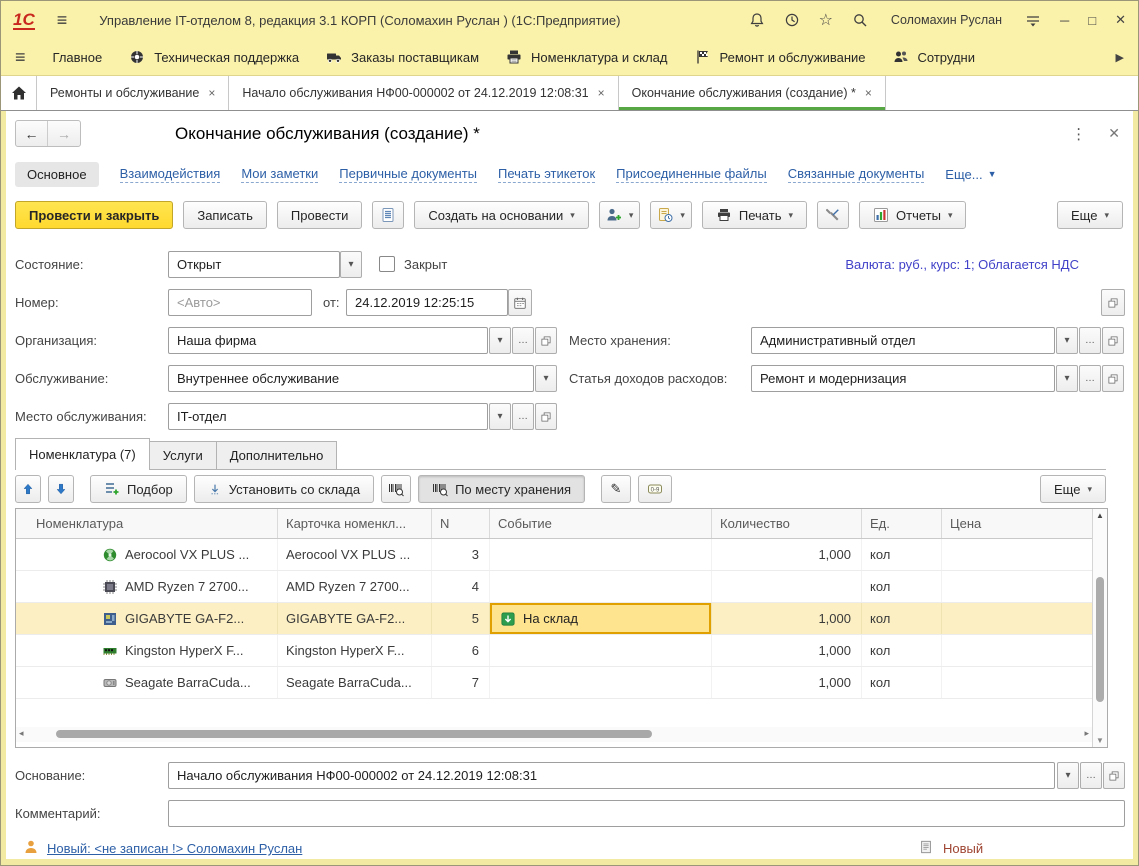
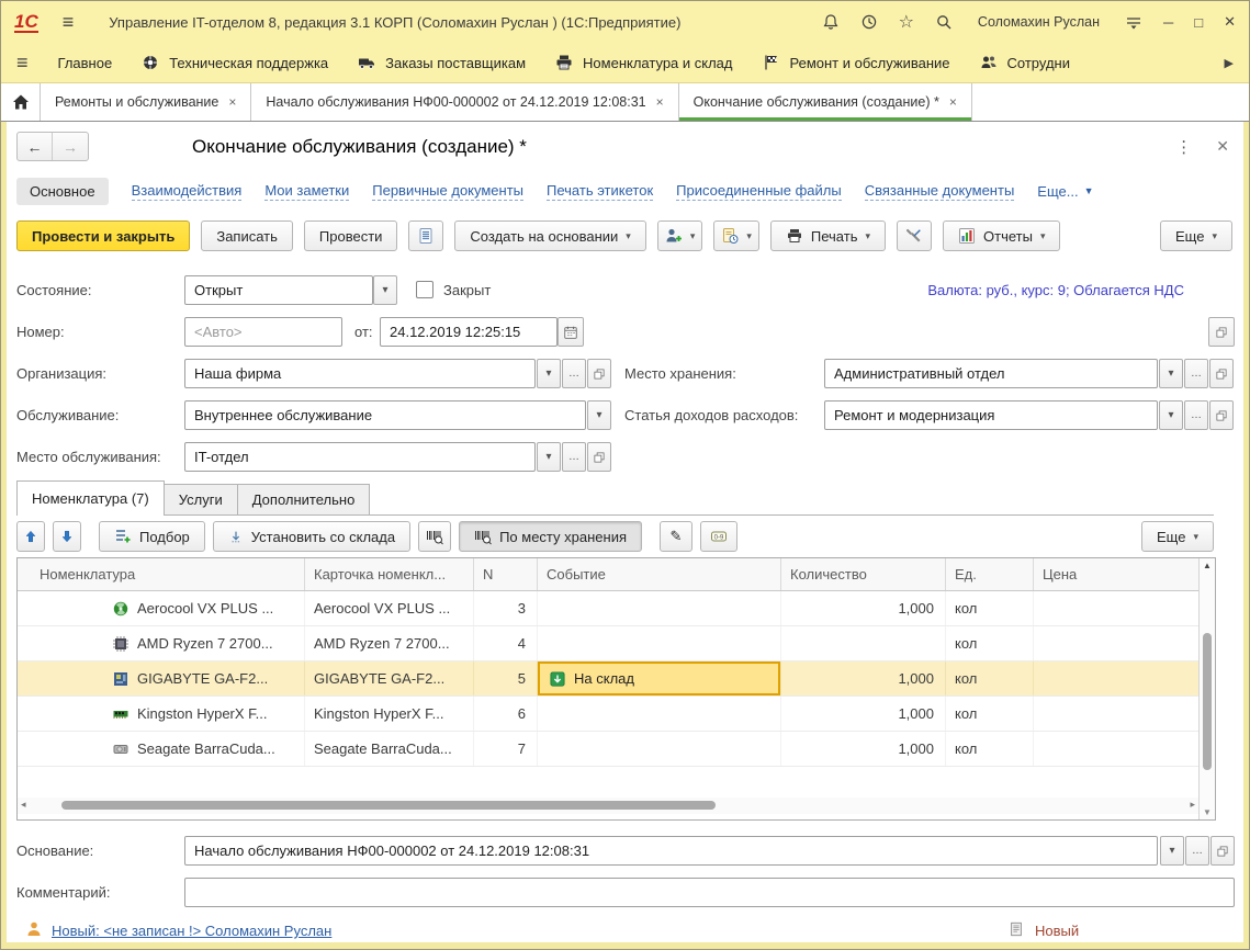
  1С
  ≡
  Управление IT-отделом 8, редакция 3.1 КОРП (Соломахин Руслан ) (1С:Предприятие)
  ☆
  Соломахин Руслан
  ─
  □
  ✕
  ≡
  Главное
  Техническая поддержка
  Заказы поставщикам
  Номенклатура и склад
  Ремонт и обслуживание
  Сотрудни
  ▶
  Ремонты и обслуживание
  ×
  Начало обслуживания НФ00-000002 от 24.12.2019 12:08:31
  ×
  Окончание обслуживания (создание) *
  ×
  ←
  →
  Окончание обслуживания (создание) *
  ⋮
  ✕
  Основное
  Взаимодействия
  Мои заметки
  Первичные документы
  Печать этикеток
  Присоединенные файлы
  Связанные документы
  Еще...
  ▼
  Провести и закрыть
  Записать
  Провести
  Создать на основании
  ▾
  ▾
  ▾
  Печать
  ▾
  Отчеты
  ▾
  Еще
  ▾
  Состояние:
  Открыт
  ▾
  Закрыт
  Номер:
  <Авто>
  от:
  24.12.2019 12:25:15
- Валюта: руб., курс: 1; Облагается НДС
+ Валюта: руб., курс: 9; Облагается НДС
  Организация:
  Наша фирма
  ▾
  …
  Место хранения:
  Административный отдел
  ▾
  …
  Обслуживание:
  Внутреннее обслуживание
  ▾
  Статья доходов расходов:
  Ремонт и модернизация
  ▾
  …
  Место обслуживания:
  IT-отдел
  ▾
  …
  Номенклатура (7)
  Услуги
  Дополнительно
  Подбор
  Установить со склада
  По месту хранения
  ✎
  Еще
  ▾
  Номенклатура
  Карточка номенкл...
  N
  Событие
  Количество
  Ед.
  Цена
  Aerocool VX PLUS ...
  Aerocool VX PLUS ...
  3
  1,000
  кол
  AMD Ryzen 7 2700...
  AMD Ryzen 7 2700...
  4
  кол
  GIGABYTE GA-F2...
  GIGABYTE GA-F2...
  5
  На склад
  1,000
  кол
  Kingston HyperX F...
  Kingston HyperX F...
  6
  1,000
  кол
  Seagate BarraCuda...
  Seagate BarraCuda...
  7
  1,000
  кол
  ▲
  ▼
  ◂
  ▸
  Основание:
  Начало обслуживания НФ00-000002 от 24.12.2019 12:08:31
  ▾
  …
  Комментарий:
  Новый: <не записан !> Соломахин Руслан
  Новый
